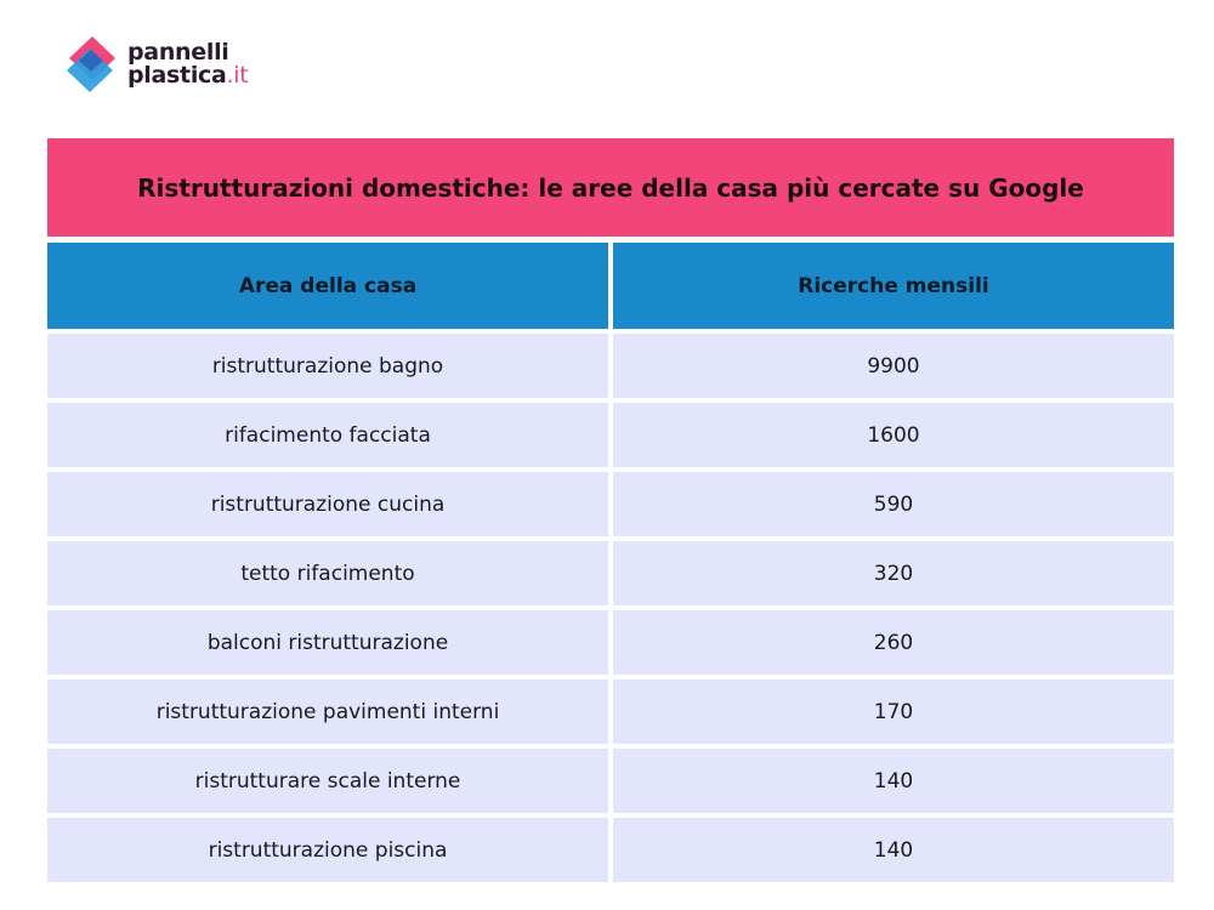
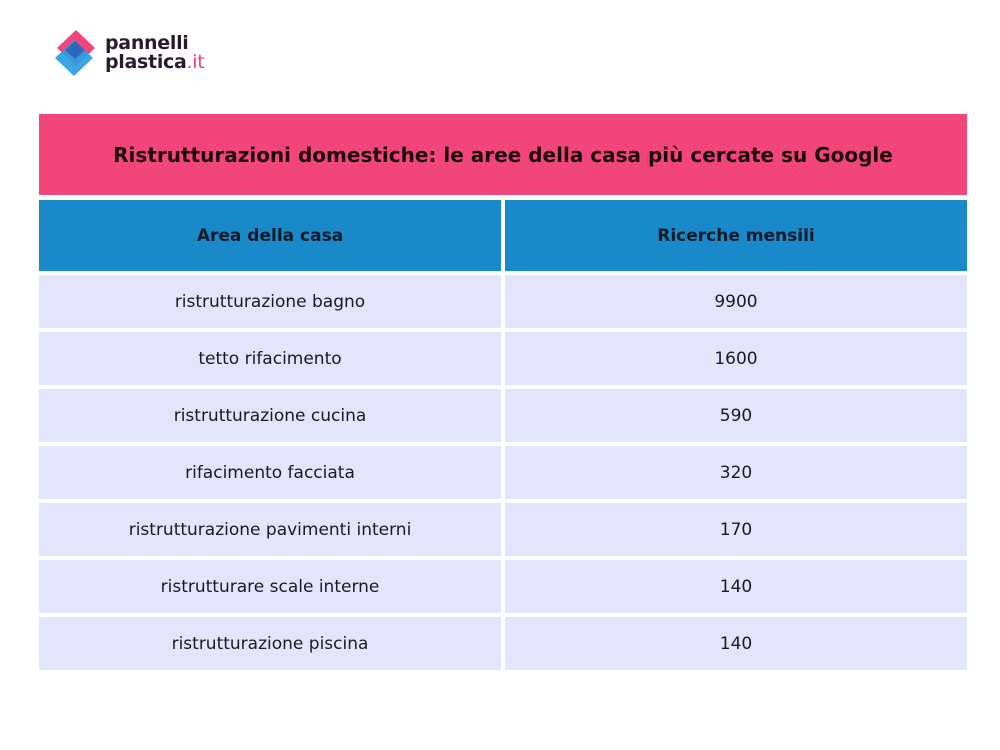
  pannelli
  plastica.it
  Ristrutturazioni domestiche: le aree della casa più cercate su Google
  Area della casa
  Ricerche mensili
  ristrutturazione bagno
  9900
- rifacimento facciata
+ tetto rifacimento
  1600
  ristrutturazione cucina
  590
- tetto rifacimento
+ rifacimento facciata
  320
- balconi ristrutturazione
- 260
  ristrutturazione pavimenti interni
  170
  ristrutturare scale interne
  140
  ristrutturazione piscina
  140
